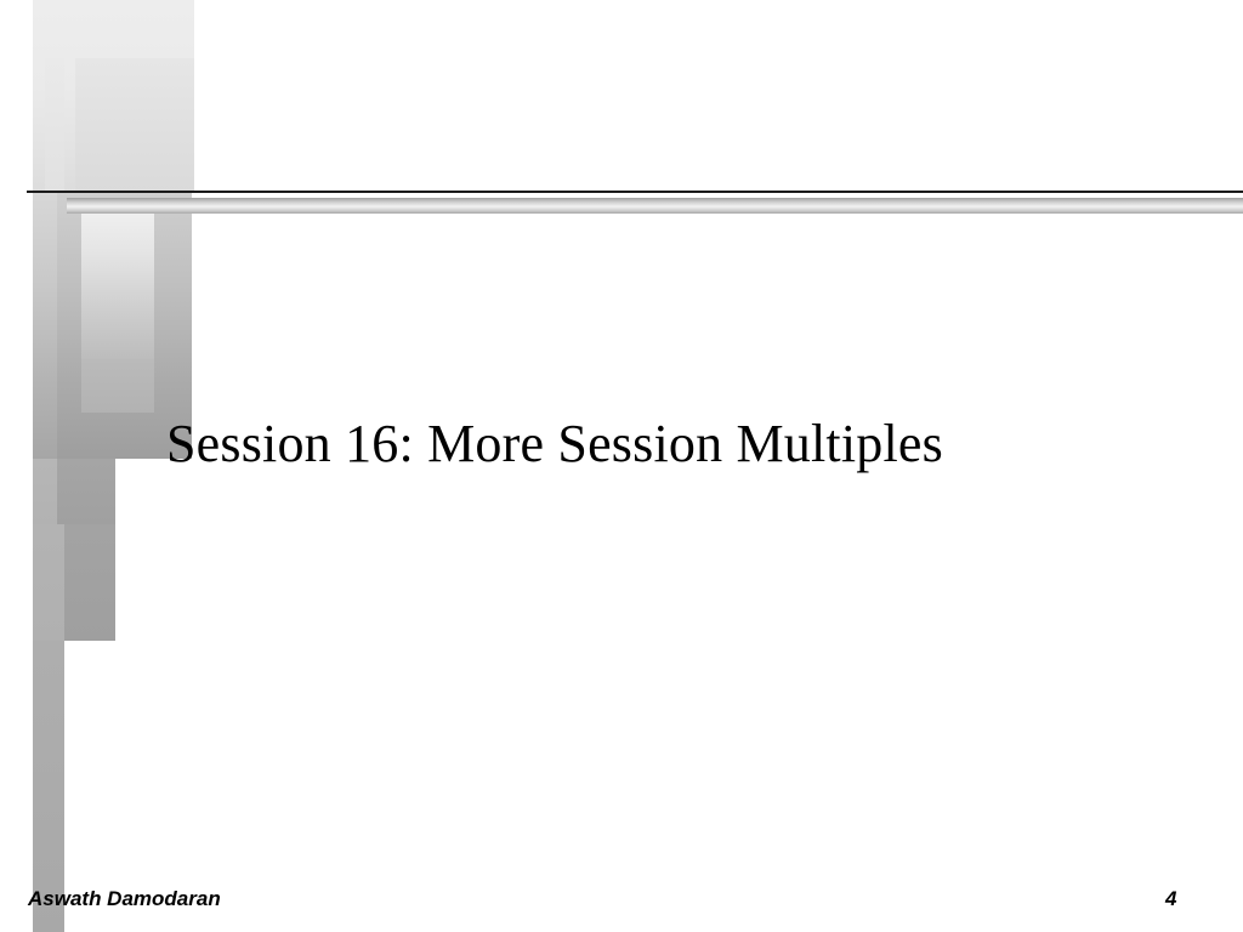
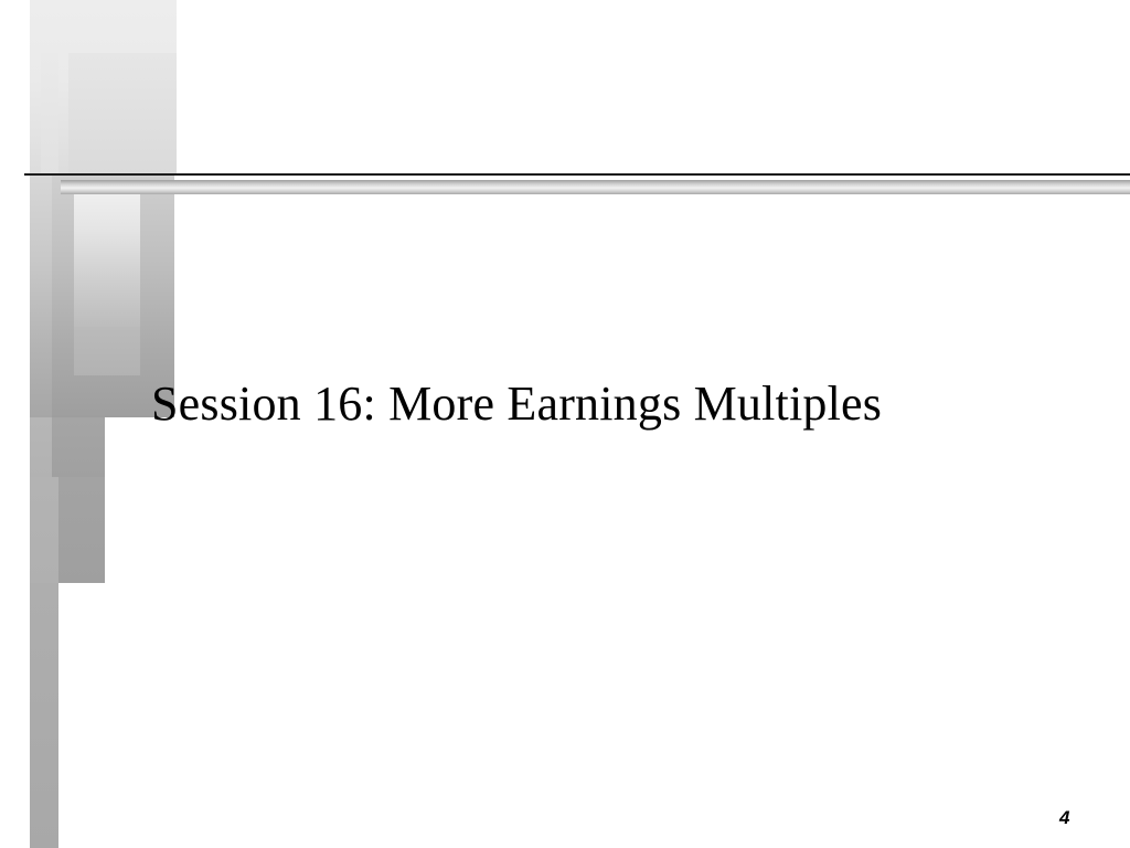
- Session 16: More Session Multiples
+ Session 16: More Earnings Multiples
- Aswath Damodaran
  4
